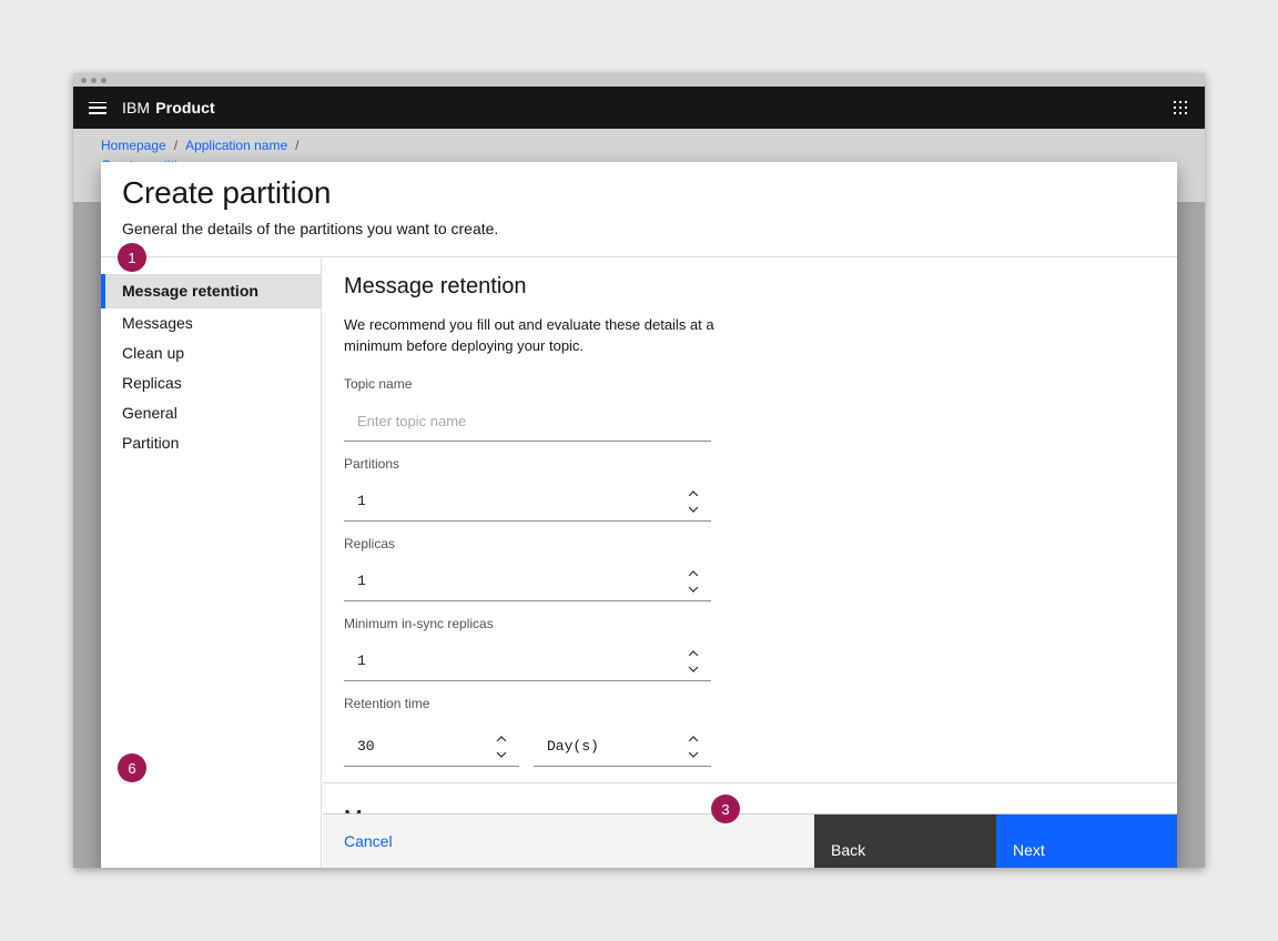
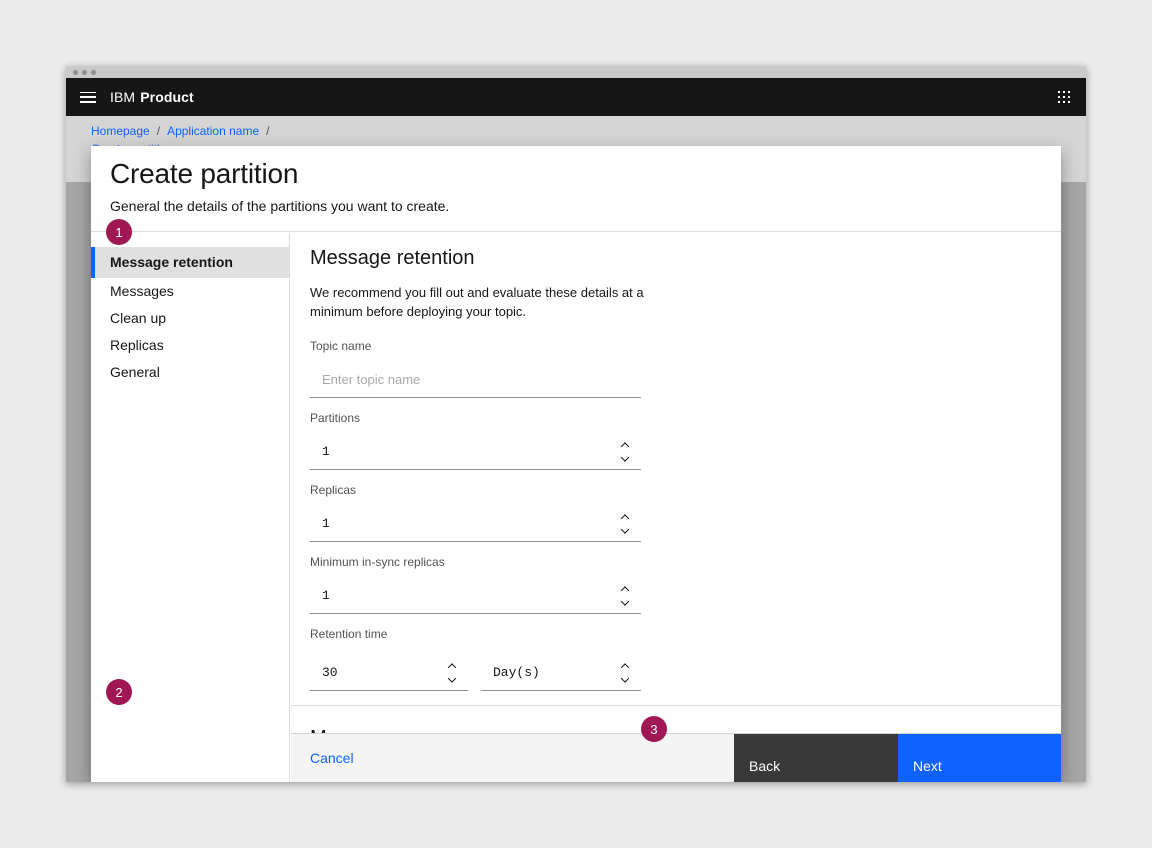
  IBM Product
  Homepage
  /
  Application name
  /
  1
- 6
+ 2
  3
  Create partition
  General the details of the partitions you want to create.
  Message retention
  Messages
  Clean up
  Replicas
  General
- Partition
  Message retention
  We recommend you fill out and evaluate these details at a minimum before deploying your topic.
  Topic name
  Enter topic name
  Partitions
  1
  Replicas
  1
  Minimum in-sync replicas
  1
  Retention time
  30
  Day(s)
  Cancel
  Back
  Next
